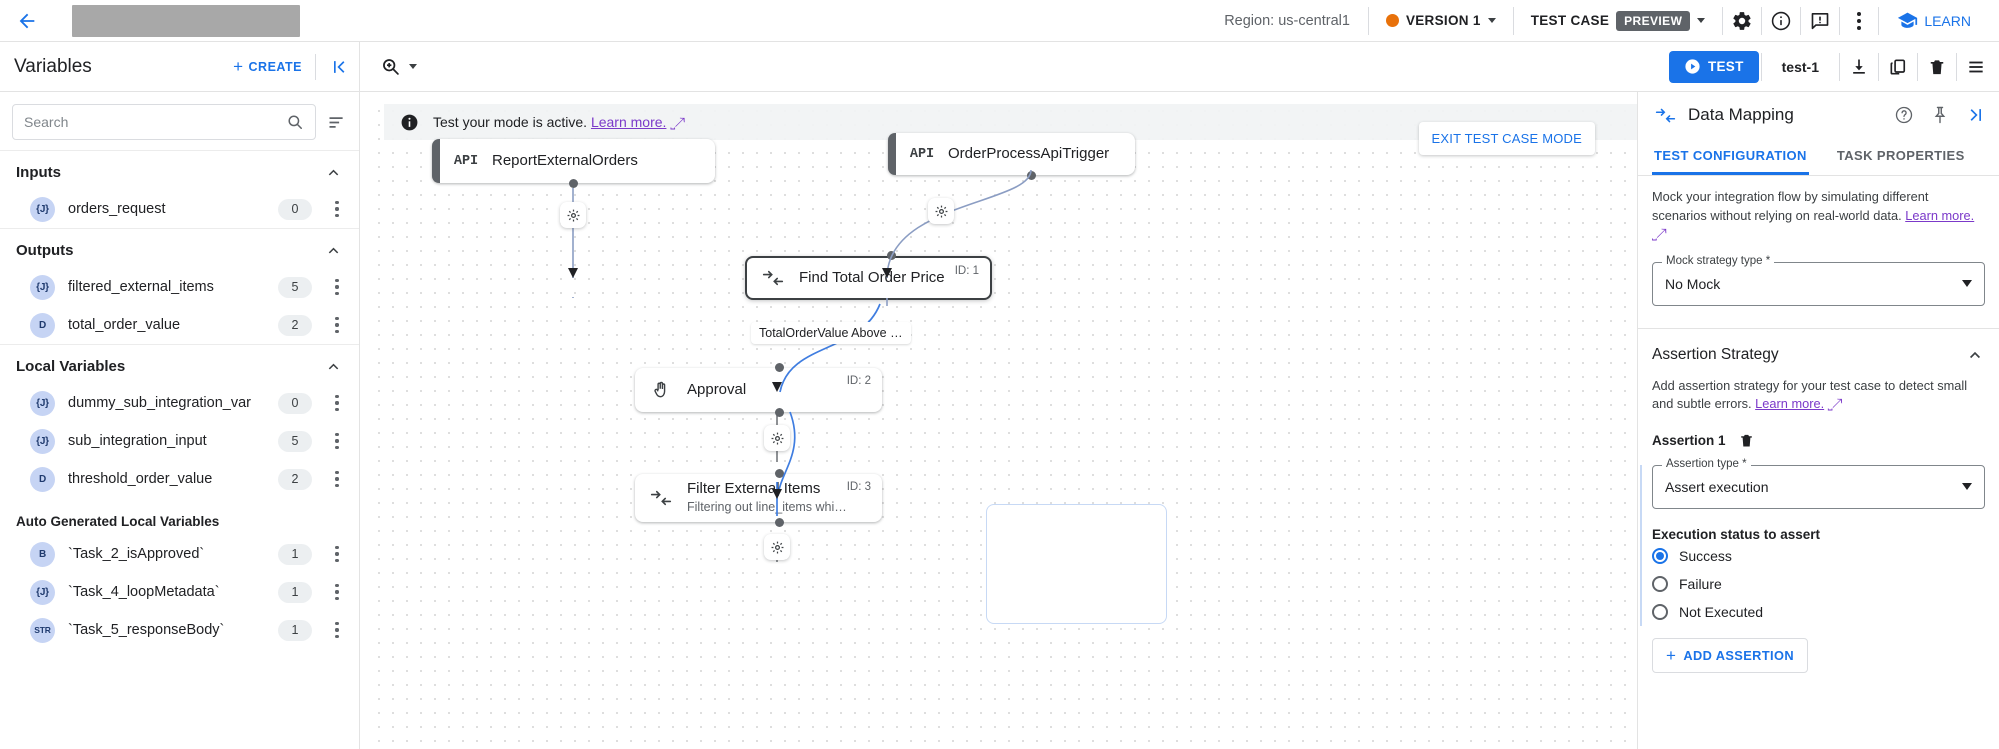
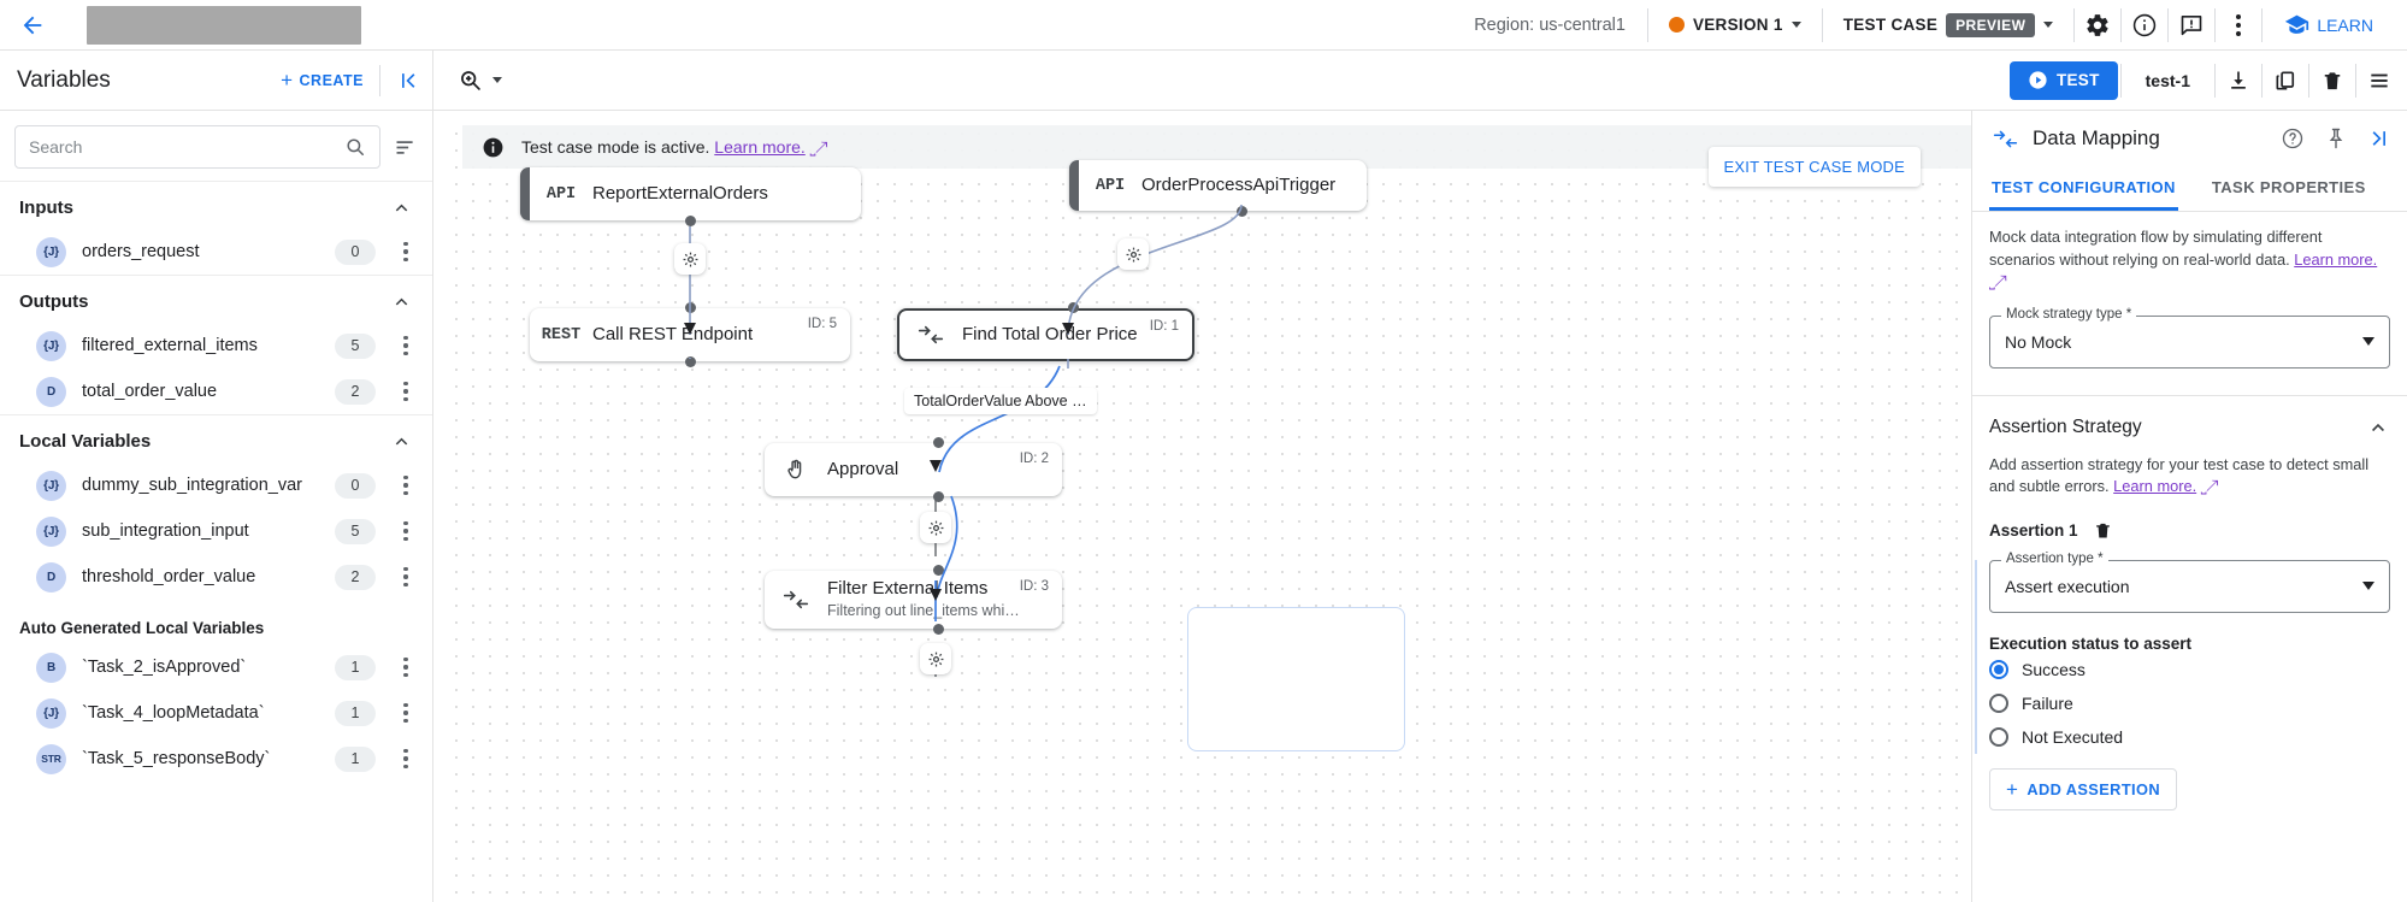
  Region: us-central1
  VERSION 1
  TEST CASE
  PREVIEW
  LEARN
  Variables
  +
  CREATE
  TEST
  test-1
  Search
  Inputs
  {J}
  orders_request
  0
  Outputs
  {J}
  filtered_external_items
  5
  D
  total_order_value
  2
  Local Variables
  {J}
  dummy_sub_integration_var
  0
  {J}
  sub_integration_input
  5
  D
  threshold_order_value
  2
  Auto Generated Local Variables
  B
  `Task_2_isApproved`
  1
  {J}
  `Task_4_loopMetadata`
  1
  STR
  `Task_5_responseBody`
  1
- Test your mode is active. Learn more. ⎵↗
+ Test case mode is active. Learn more. ⎵↗
  EXIT TEST CASE MODE
  API
  ReportExternalOrders
  API
  OrderProcessApiTrigger
+ REST
+ Call REST Endpoint
+ ID: 5
  Find Total Order Price
  ID: 1
  TotalOrderValue Above …
  Approval
  ID: 2
  Filter External Items
  Filtering out line_items whi…
  ID: 3
  Data Mapping
  TEST CONFIGURATION
  TASK PROPERTIES
- Mock your integration flow by simulating different scenarios without relying on real-world data. Learn more. ⎵↗
+ Mock data integration flow by simulating different scenarios without relying on real-world data. Learn more. ⎵↗
  Mock strategy type *
  No Mock
  Assertion Strategy
  Add assertion strategy for your test case to detect small and subtle errors. Learn more. ⎵↗
  Assertion 1
  Assertion type *
  Assert execution
  Execution status to assert
  Success
  Failure
  Not Executed
  +
  ADD ASSERTION
